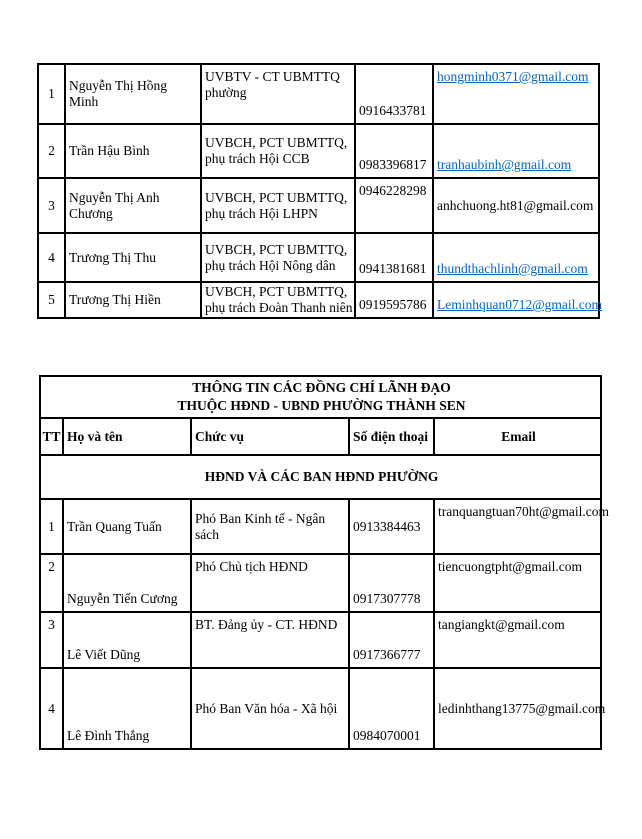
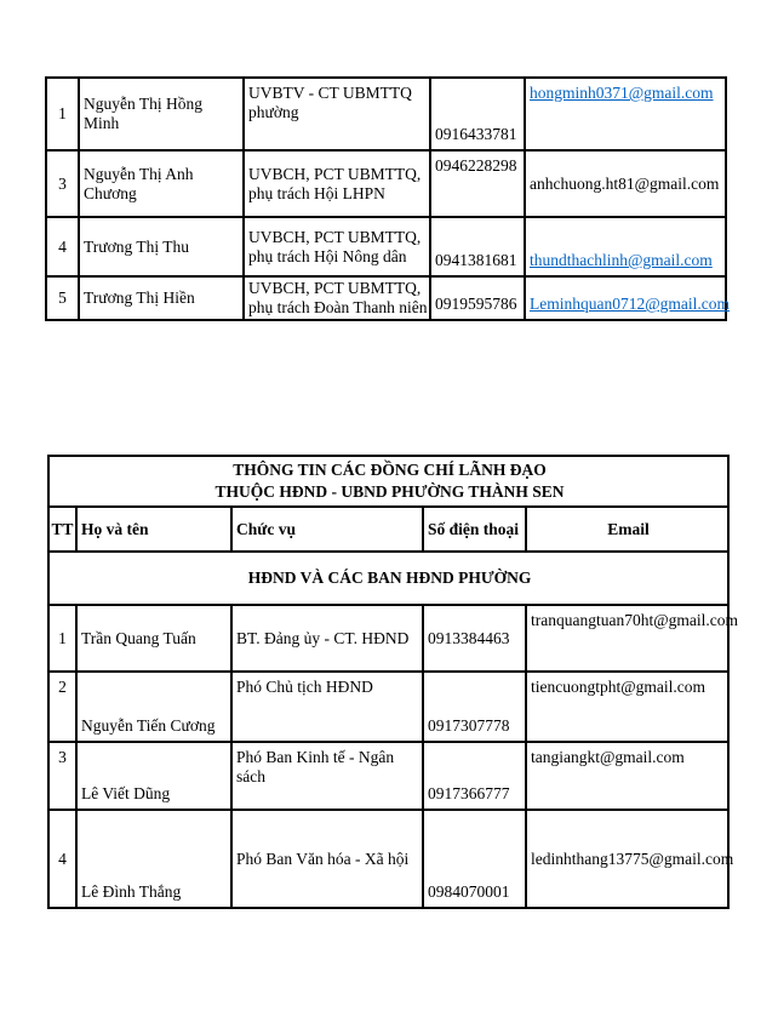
  1	Nguyễn Thị Hồng Minh	UVBTV - CT UBMTTQ phường	0916433781	hongminh0371@gmail.com
- 2	Trần Hậu Bình	UVBCH, PCT UBMTTQ, phụ trách Hội CCB	0983396817	tranhaubinh@gmail.com
  3	Nguyễn Thị Anh Chương	UVBCH, PCT UBMTTQ, phụ trách Hội LHPN	0946228298	anhchuong.ht81@gmail.com
  4	Trương Thị Thu	UVBCH, PCT UBMTTQ, phụ trách Hội Nông dân	0941381681	thundthachlinh@gmail.com
  5	Trương Thị Hiền	UVBCH, PCT UBMTTQ, phụ trách Đoàn Thanh niên	0919595786	Leminhquan0712@gmail.com
  THÔNG TIN CÁC ĐỒNG CHÍ LÃNH ĐẠO THUỘC HĐND - UBND PHƯỜNG THÀNH SEN
  TT	Họ và tên	Chức vụ	Số điện thoại	Email
  HĐND VÀ CÁC BAN HĐND PHƯỜNG
- 1	Trần Quang Tuấn	Phó Ban Kinh tế - Ngân sách	0913384463	tranquangtuan70ht@gmail.com
+ 1	Trần Quang Tuấn	BT. Đảng ủy - CT. HĐND	0913384463	tranquangtuan70ht@gmail.com
  2	Nguyễn Tiến Cương	Phó Chủ tịch HĐND	0917307778	tiencuongtpht@gmail.com
- 3	Lê Viết Dũng	BT. Đảng ủy - CT. HĐND	0917366777	tangiangkt@gmail.com
+ 3	Lê Viết Dũng	Phó Ban Kinh tế - Ngân sách	0917366777	tangiangkt@gmail.com
  4	Lê Đình Thắng	Phó Ban Văn hóa - Xã hội	0984070001	ledinhthang13775@gmail.com
